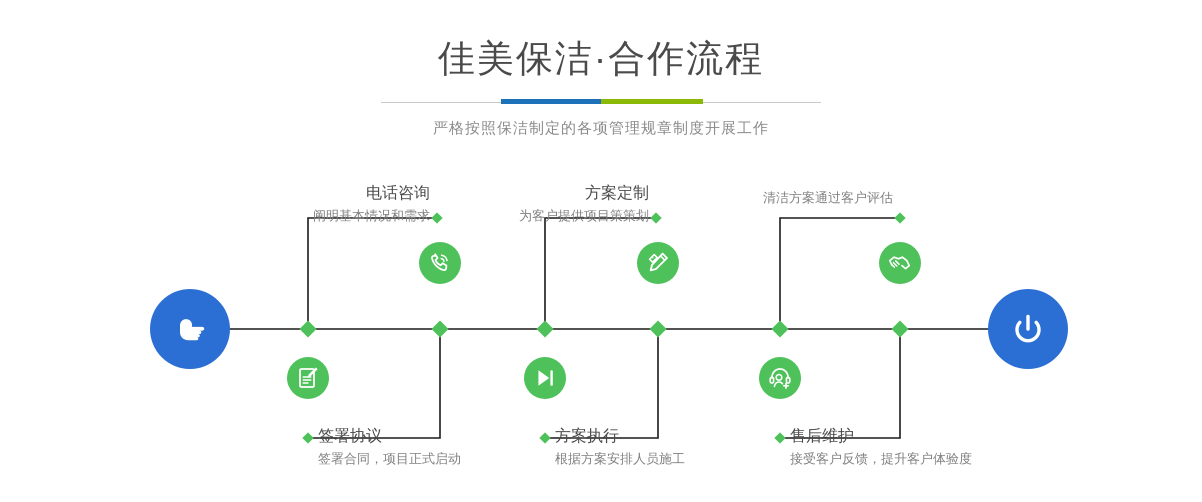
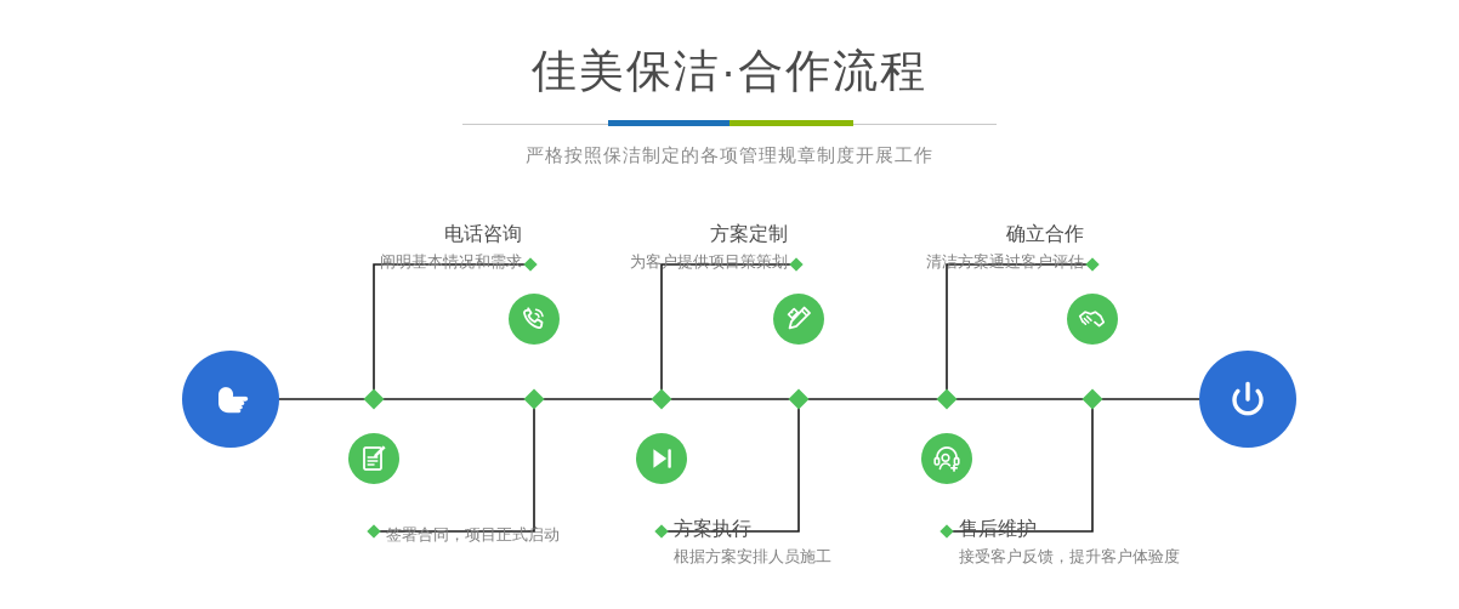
  佳美保洁·合作流程
  严格按照保洁制定的各项管理规章制度开展工作
  电话咨询
  阐明基本情况和需求
  方案定制
  为客户提供项目策策划
+ 确立合作
  清洁方案通过客户评估
- 签署协议
  签署合同，项目正式启动
  方案执行
  根据方案安排人员施工
  售后维护
  接受客户反馈，提升客户体验度
